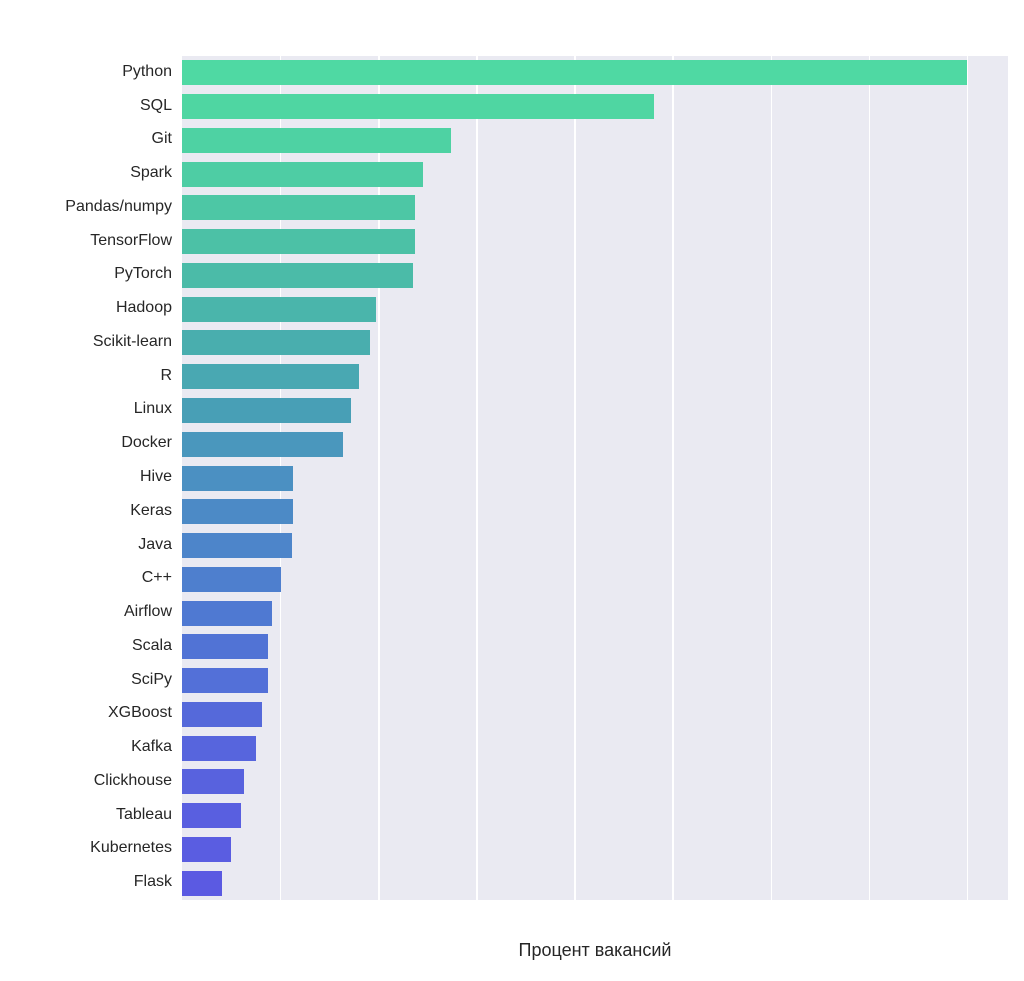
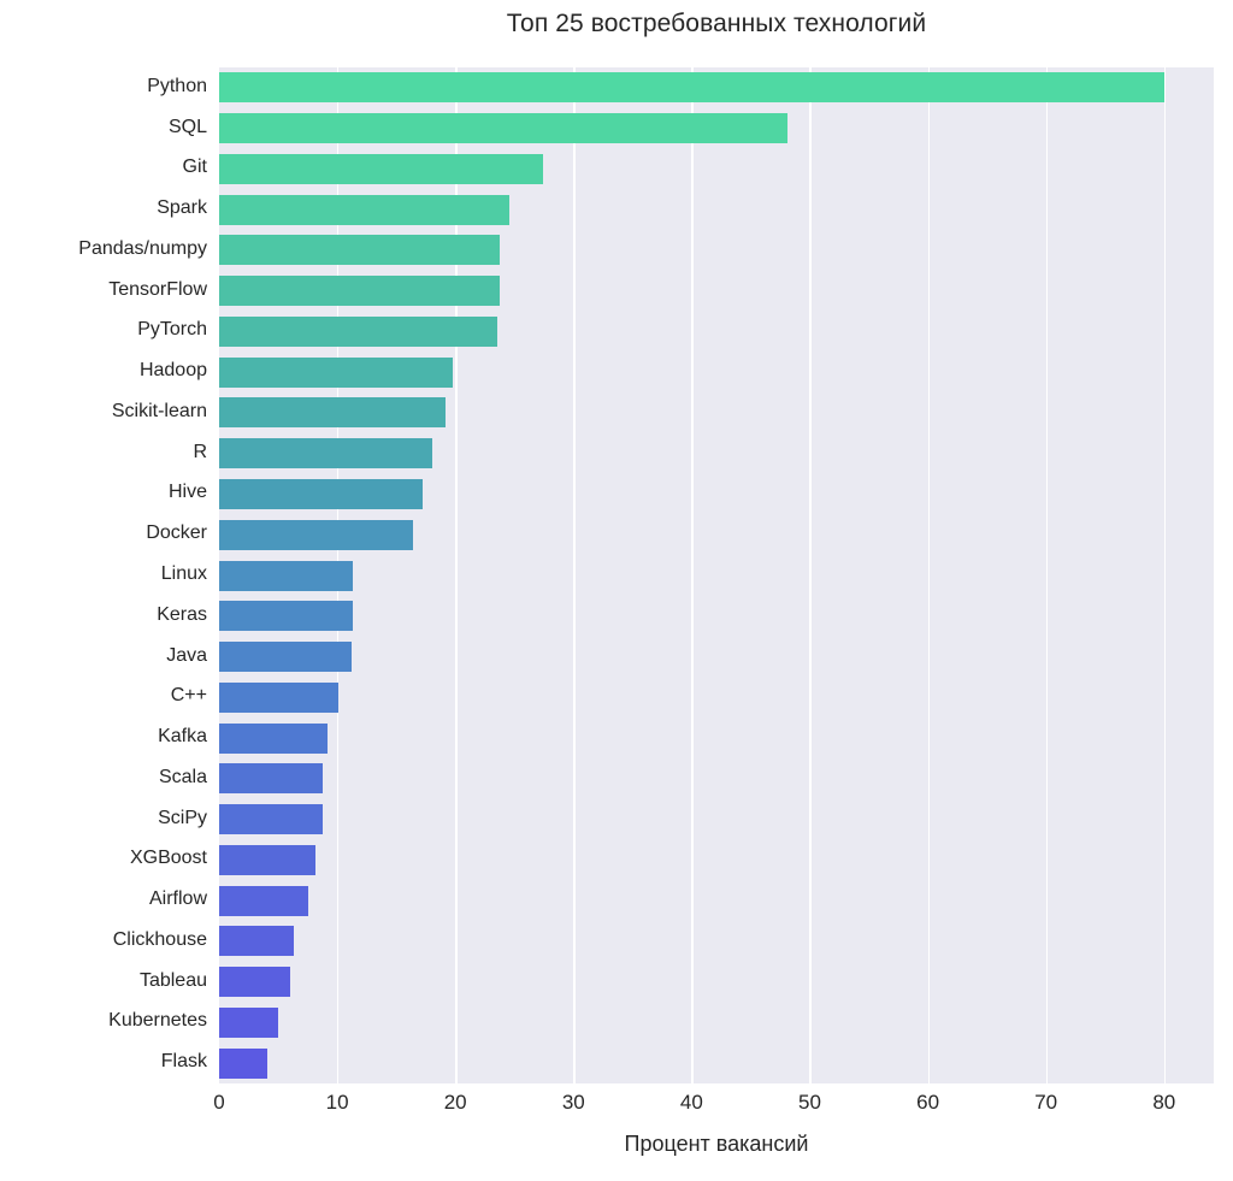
+ Топ 25 востребованных технологий
  Python
  SQL
  Git
  Spark
  Pandas/numpy
  TensorFlow
  PyTorch
  Hadoop
  Scikit-learn
  R
- Linux
+ Hive
  Docker
- Hive
+ Linux
  Keras
  Java
  C++
- Airflow
+ Kafka
  Scala
  SciPy
  XGBoost
- Kafka
+ Airflow
  Clickhouse
  Tableau
  Kubernetes
  Flask
+ 0
+ 10
+ 20
+ 30
+ 40
+ 50
+ 60
+ 70
+ 80
  Процент вакансий
